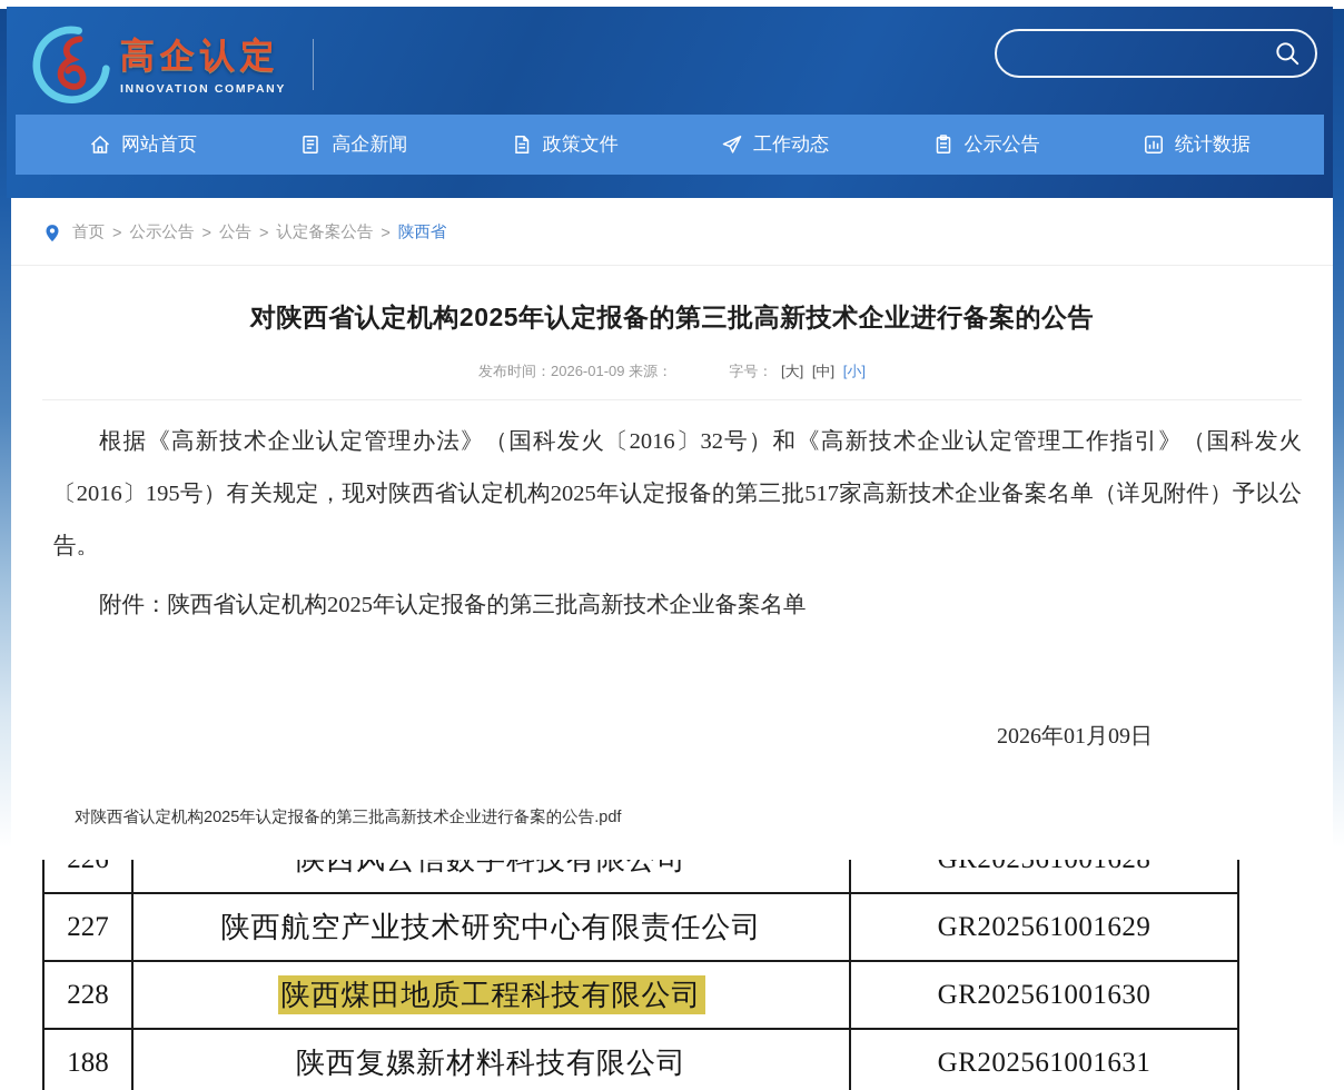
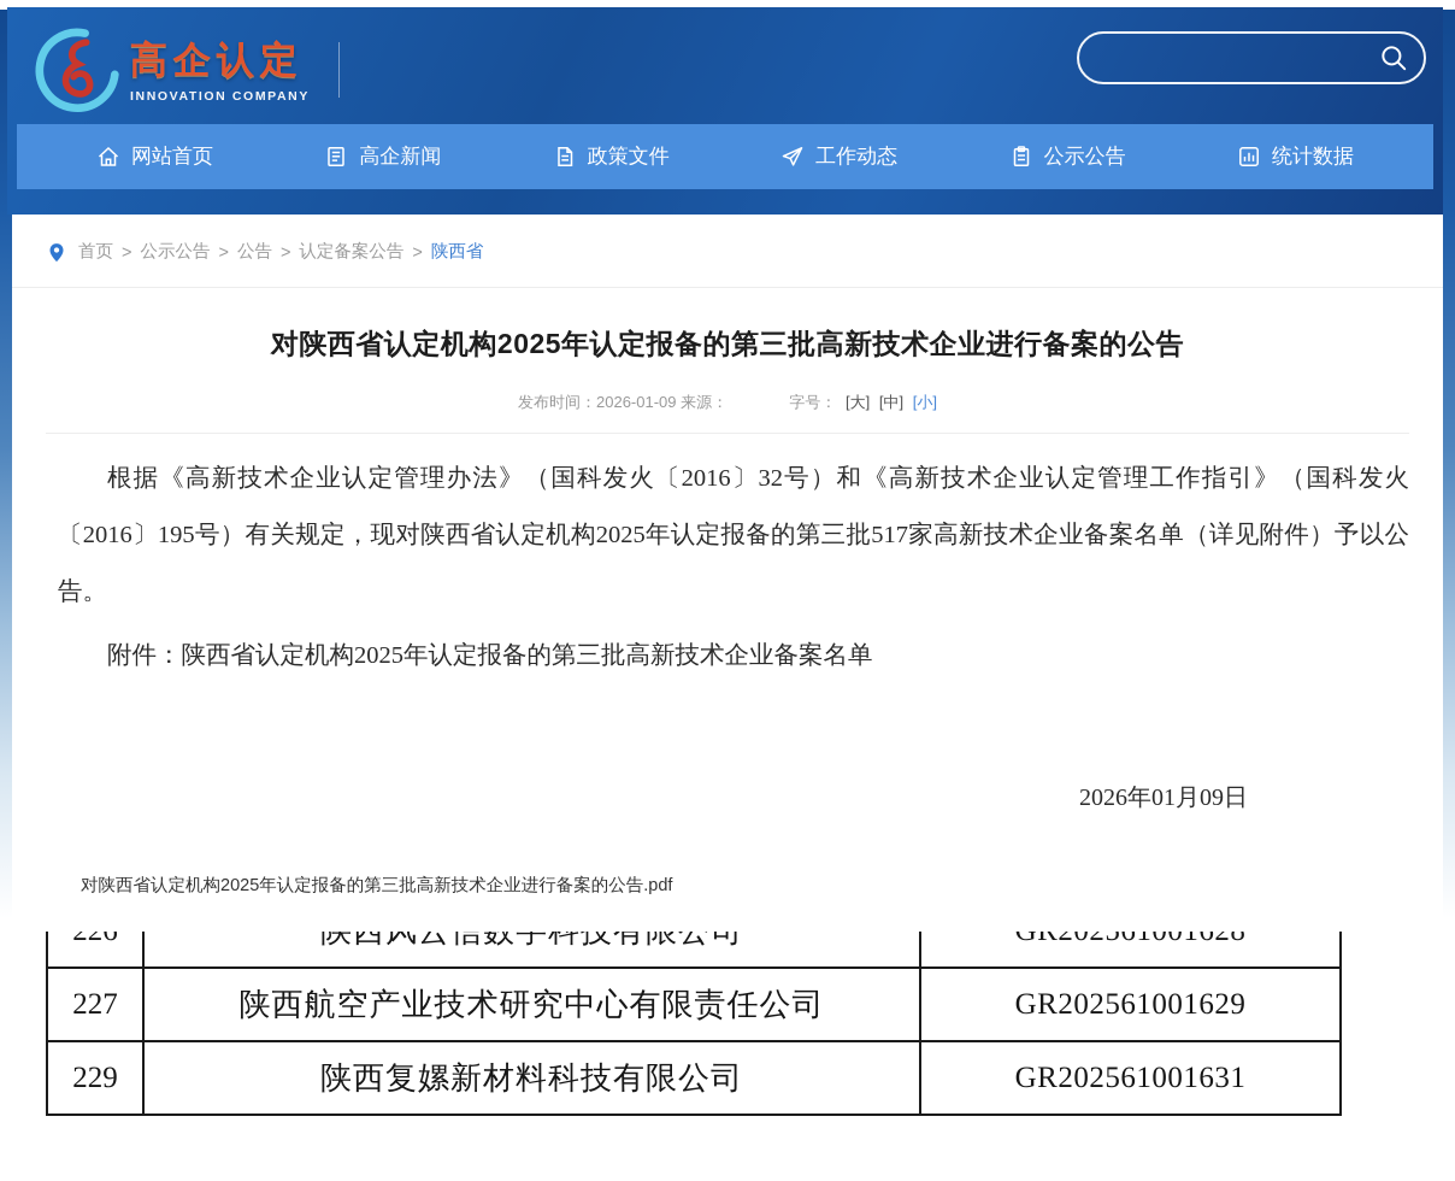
  高企认定
  INNOVATION COMPANY
  网站首页
  高企新闻
  政策文件
  工作动态
  公示公告
  统计数据
  首页
  >
  公示公告
  >
  公告
  >
  认定备案公告
  >
  陕西省
  对陕西省认定机构2025年认定报备的第三批高新技术企业进行备案的公告
  发布时间：2026-01-09 来源： 字号： [大] [中] [小]
  根据《高新技术企业认定管理办法》（国科发火〔2016〕32号）和《高新技术企业认定管理工作指引》（国科发火〔2016〕195号）有关规定，现对陕西省认定机构2025年认定报备的第三批517家高新技术企业备案名单（详见附件）予以公告。
  附件：陕西省认定机构2025年认定报备的第三批高新技术企业备案名单
  2026年01月09日
  对陕西省认定机构2025年认定报备的第三批高新技术企业进行备案的公告.pdf
  227	陕西航空产业技术研究中心有限责任公司	GR202561001629
- 228	陕西煤田地质工程科技有限公司	GR202561001630
- 188	陕西复嫘新材料科技有限公司	GR202561001631
+ 229	陕西复嫘新材料科技有限公司	GR202561001631
